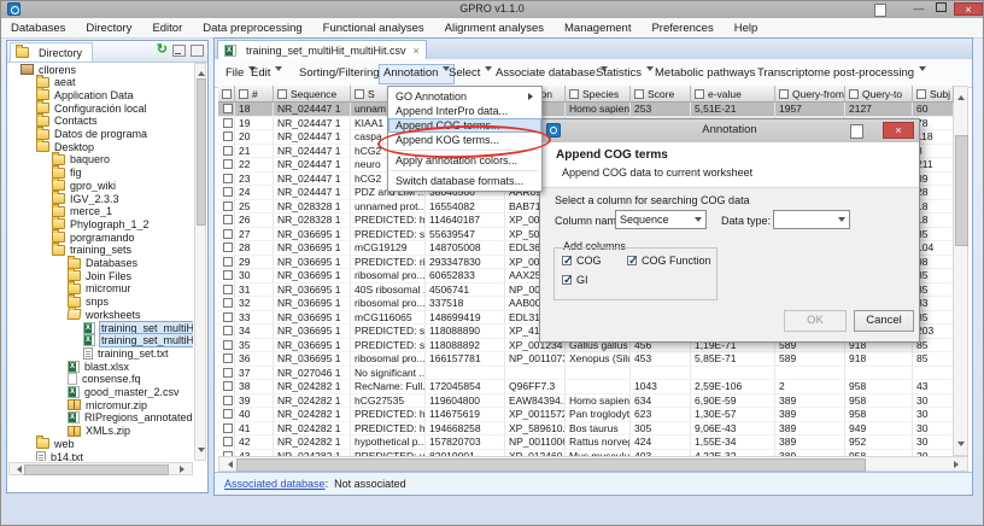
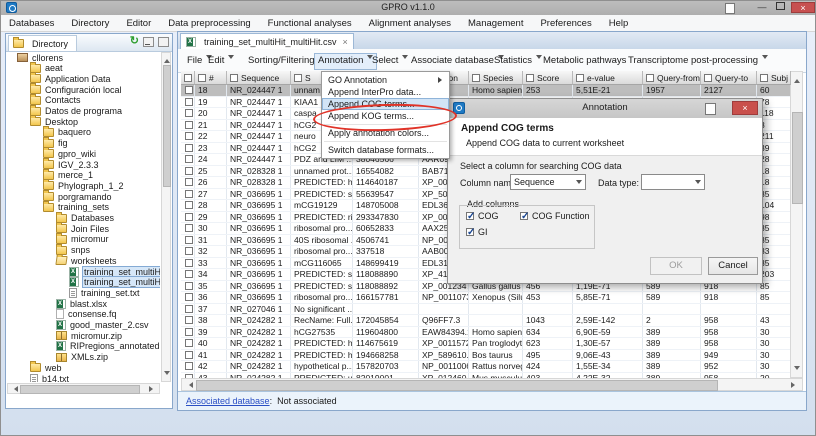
  GPRO v1.1.0
  —
  ×
  Databases
  Directory
  Editor
  Data preprocessing
  Functional analyses
  Alignment analyses
  Management
  Preferences
  Help
  Directory
  ↻
  cllorens
  aeat
  Application Data
  Configuración local
  Contacts
  Datos de programa
  Desktop
  baquero
  fig
  gpro_wiki
  IGV_2.3.3
  merce_1
  Phylograph_1_2
  porgramando
  training_sets
  Databases
  Join Files
  micromur
  snps
  worksheets
  training_set_multiH
  training_set_multiH
  training_set.txt
  blast.xlsx
  consense.fq
  good_master_2.csv
  micromur.zip
  RIPregions_annotated
  XMLs.zip
  web
  b14.txt
  training_set_multiHit_multiHit.csv
  ×
  File
  Edit
  Sorting/Filtering
  Annotation
  Select
  Associate database
  Statistics
  Metabolic pathways
  Transcriptome post-processing
  #
  Sequence
  S
  on
  Species
  Score
  e-value
  Query-from
  Query-to
  Subj
  18
  NR_024447 1
  unnam
  Homo sapien
  253
  5,51E-21
  1957
  2127
  60
  19
  NR_024447 1
  KIAA1
  20
  NR_024447 1
  caspa
  21
  NR_024447 1
  hCG2
  22
  NR_024447 1
  neuro
  23
  NR_024447 1
  hCG2
  24
  NR_024447 1
  PDZ and LIM ...
  38046566
  25
  NR_028328 1
  unnamed prot...
  16554082
  26
  NR_028328 1
  PREDICTED: h
  114640187
  XP_00
  27
  NR_036695 1
  PREDICTED: s
  55639547
  XP_50
  28
  NR_036695 1
  mCG19129
  148705008
  EDL36
  29
  NR_036695 1
  PREDICTED: ri
  293347830
  XP_00
  30
  NR_036695 1
  ribosomal pro...
  60652833
  AAX2
  31
  NR_036695 1
  40S ribosomal .
  4506741
  NP_00
  32
  NR_036695 1
  ribosomal pro...
  337518
  AAB0
  33
  NR_036695 1
  mCG116065
  148699419
  34
  NR_036695 1
  PREDICTED: s
  118088890
  35
  NR_036695 1
  PREDICTED: s
  118088892
  XP_0012347
  Gallus gallus
  456
  1,19E-71
  589
  918
  85
  36
  NR_036695 1
  ribosomal pro...
  166157781
  NP_0011073
  Xenopus (Silu
  453
  5,85E-71
  589
  918
  85
  37
  NR_027046 1
  No significant ..
  38
  NR_024282 1
  RecName: Full.
  172045854
  Q96FF7.3
  1043
- 2,59E-106
+ 2,59E-142
  2
  958
  43
  39
  NR_024282 1
  hCG27535
  119604800
  EAW84394.
  Homo sapien
  634
  6,90E-59
  389
  958
  30
  40
  NR_024282 1
  PREDICTED: h
  114675619
  XP_0011572
  Pan troglodyt
  623
  1,30E-57
  389
  958
  30
  41
  NR_024282 1
  PREDICTED: h
  194668258
  XP_589610.
  Bos taurus
- 305
+ 495
  9,06E-43
  389
  949
  30
  42
  NR_024282 1
  hypothetical p...
  157820703
  NP_0011006
  Rattus norveg
  424
  1,55E-34
  389
  952
  30
  Associated database: Not associated
  GO Annotation
  Append InterPro data...
  Append COG terms...
  Append KOG terms...
  Apply annotation colors...
  Switch database formats...
  Annotation
  ×
  Append COG terms
  Append COG data to current worksheet
  Select a column for searching COG data
  Column nam
  Sequence
  Data type:
  Add columns
  OK
  Cancel
  COG
  COG Function
  GI
